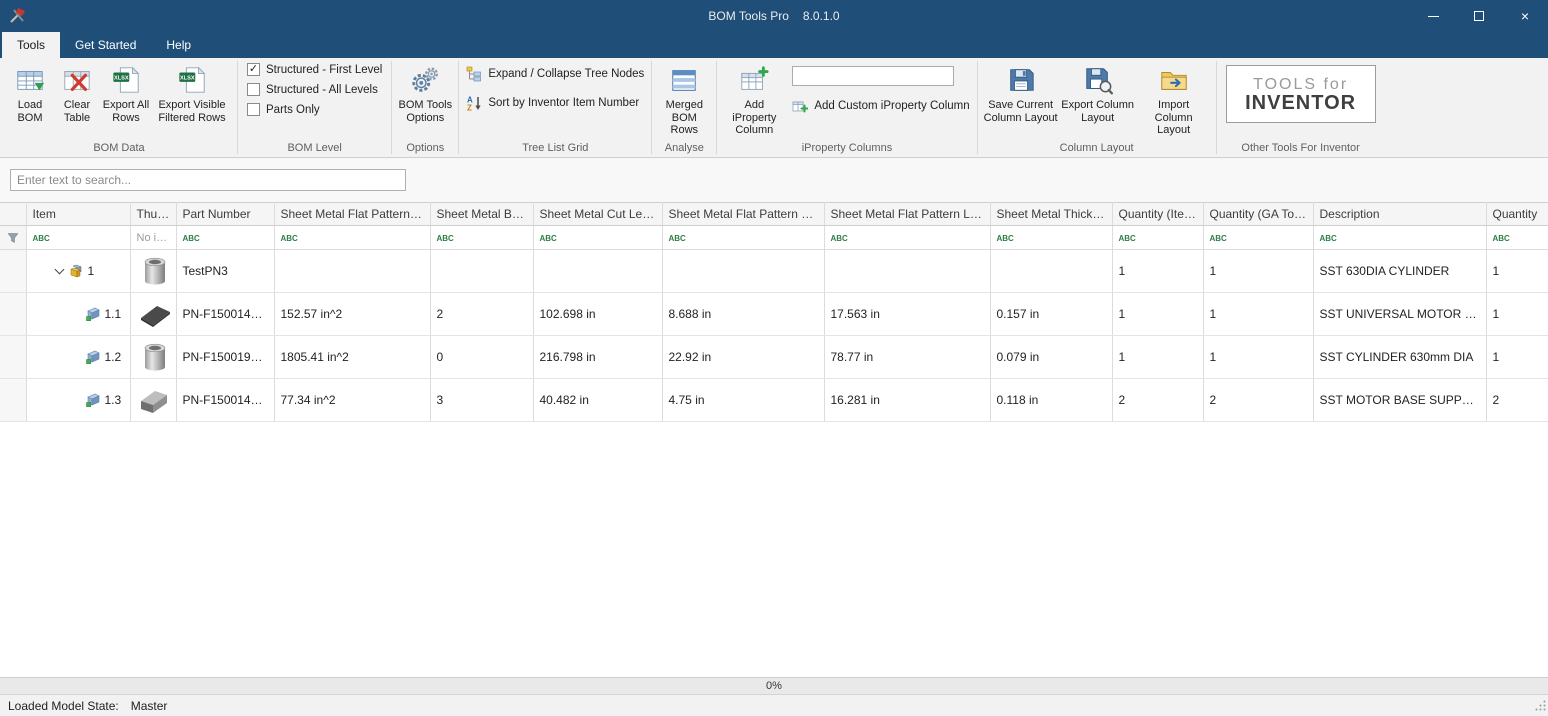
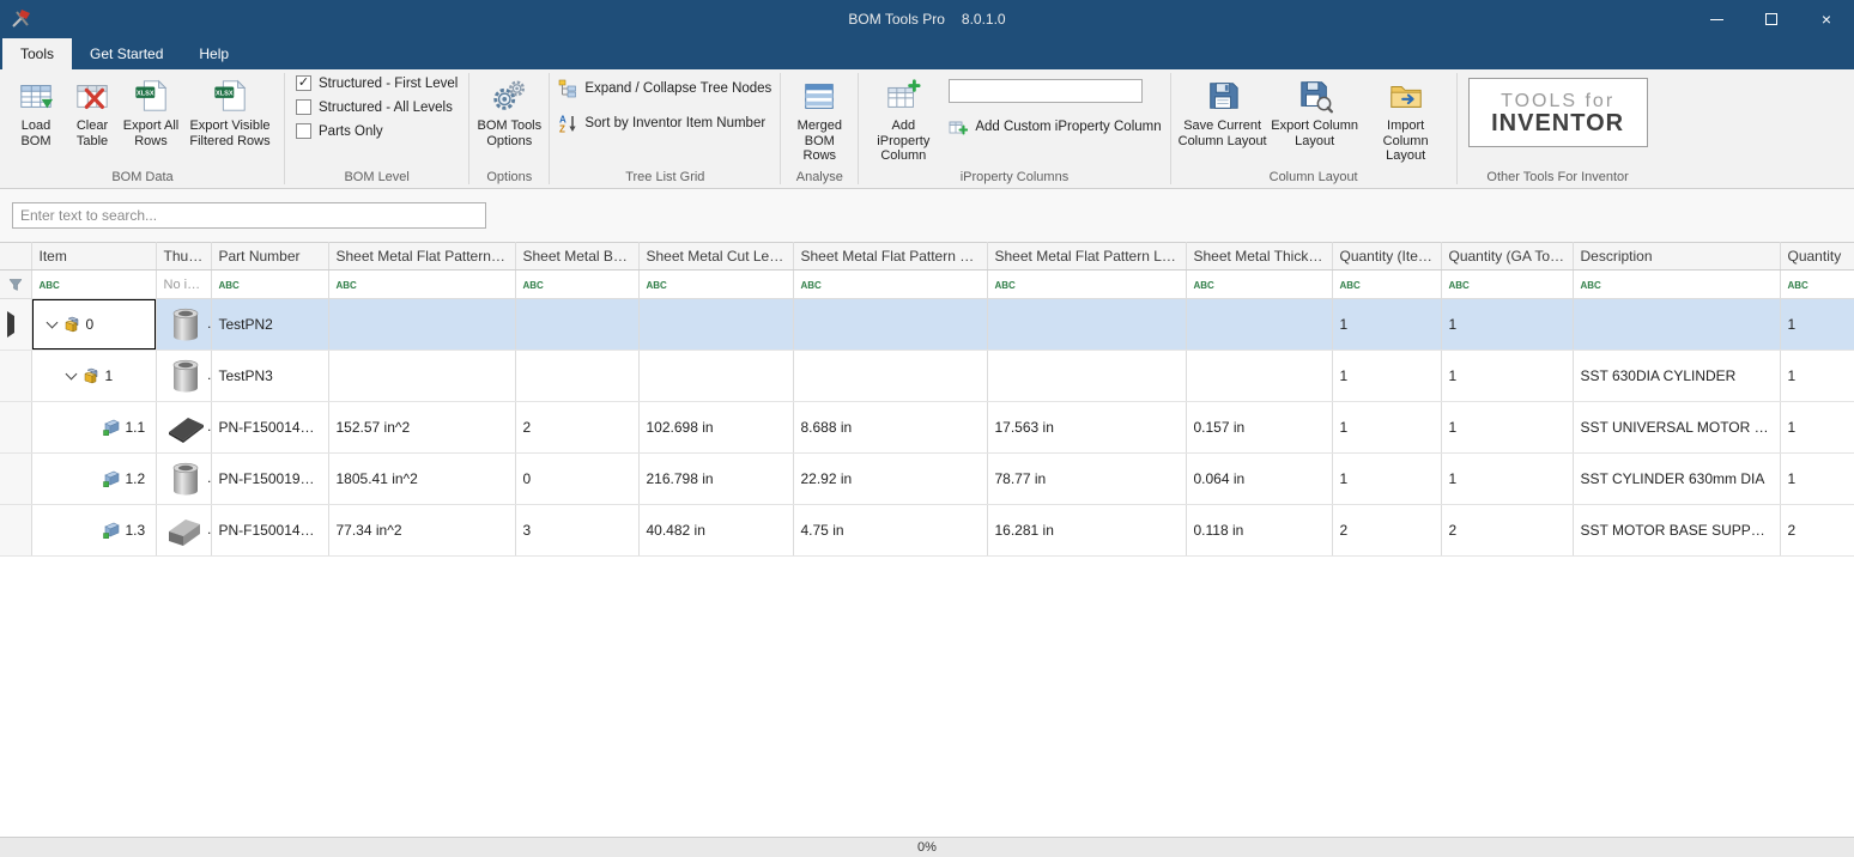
  BOM Tools Pro 8.0.1.0
  ×
  Tools
  Get Started
  Help
  Load BOM
  Clear Table
  Export All Rows
  Export Visible Filtered Rows
  BOM Data
  ✓
  Structured - First Level
  Structured - All Levels
  Parts Only
  BOM Level
  BOM Tools Options
  Options
  Expand / Collapse Tree Nodes
  Sort by Inventor Item Number
  Tree List Grid
  Merged BOM Rows
  Analyse
  Add iProperty Column
  Add Custom iProperty Column
  iProperty Columns
  Save Current Column Layout
  Export Column Layout
  Import Column Layout
  Column Layout
  TOOLS for
  INVENTOR
  Other Tools For Inventor
  Enter text to search...
  	Item	Thumb	Part Number	Sheet Metal Flat Pattern Are	Sheet Metal Bend	Sheet Metal Cut Lengt	Sheet Metal Flat Pattern Wid	Sheet Metal Flat Pattern Leng	Sheet Metal Thicknes	Quantity (Item)	Quantity (GA Total)	Description	Quantity
  	ABC	No ima.	ABC	ABC	ABC	ABC	ABC	ABC	ABC	ABC	ABC	ABC	ABC
+ 	0		TestPN2							1	1		1
  	1		TestPN3							1	1	SST 630DIA CYLINDER	1
  	1.1		PN-F1500140M..	152.57 in^2	2	102.698 in	8.688 in	17.563 in	0.157 in	1	1	SST UNIVERSAL MOTOR BAS	1
- 	1.2		PN-F1500195M..	1805.41 in^2	0	216.798 in	22.92 in	78.77 in	0.079 in	1	1	SST CYLINDER 630mm DIA	1
+ 	1.2		PN-F1500195M..	1805.41 in^2	0	216.798 in	22.92 in	78.77 in	0.064 in	1	1	SST CYLINDER 630mm DIA	1
  	1.3		PN-F1500144M..	77.34 in^2	3	40.482 in	4.75 in	16.281 in	0.118 in	2	2	SST MOTOR BASE SUPPORT	2
  0%
- Loaded Model State:
- Master
